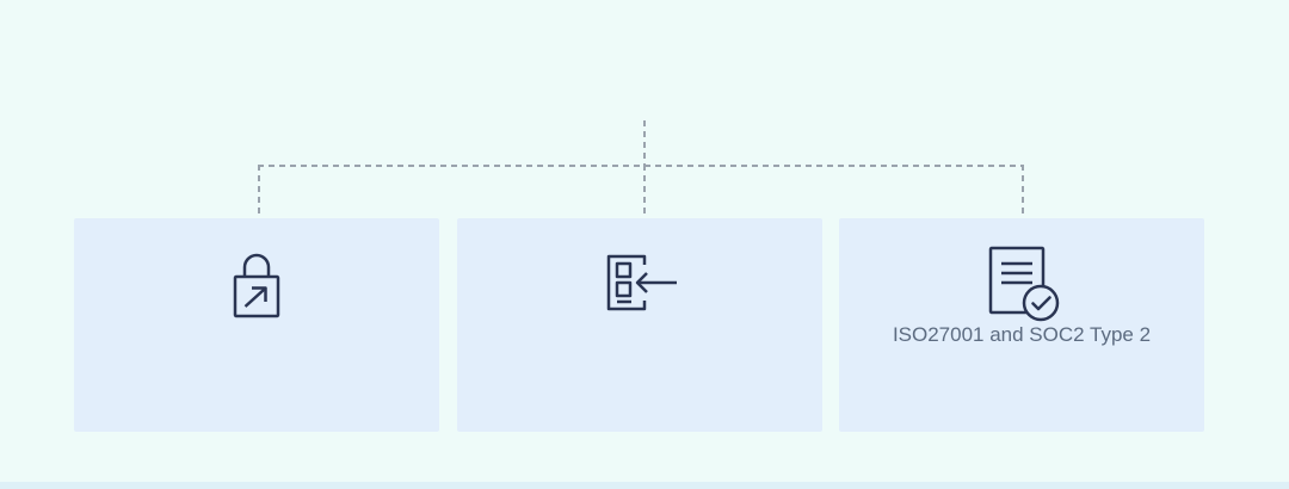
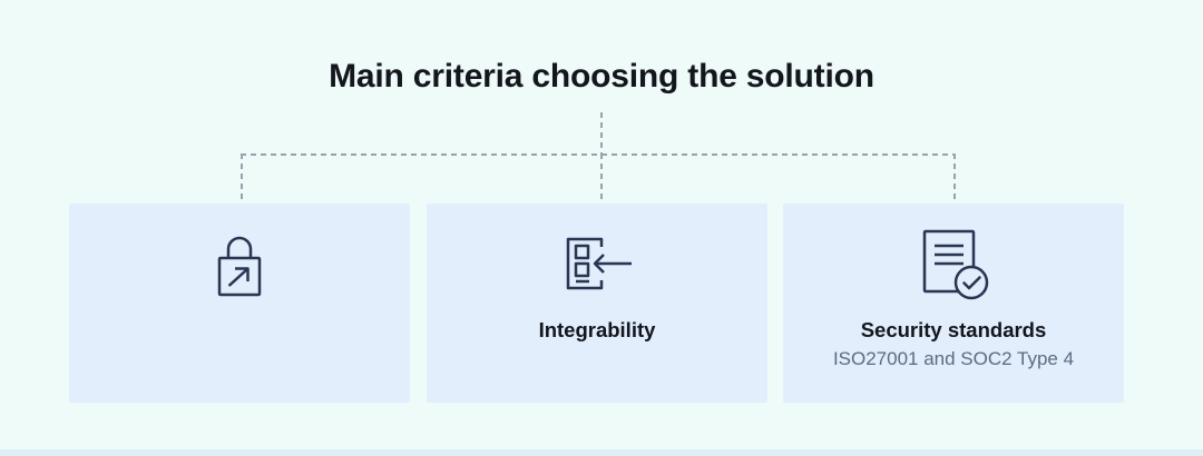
+ Main criteria choosing the solution
+ Integrability
+ Security standards
- ISO27001 and SOC2 Type 2
+ ISO27001 and SOC2 Type 4
